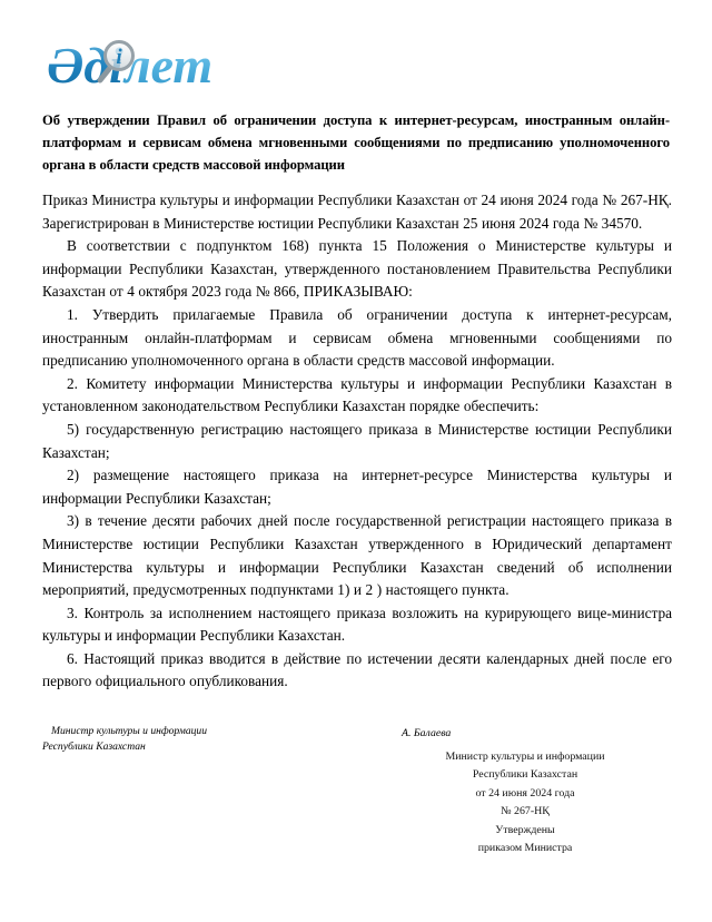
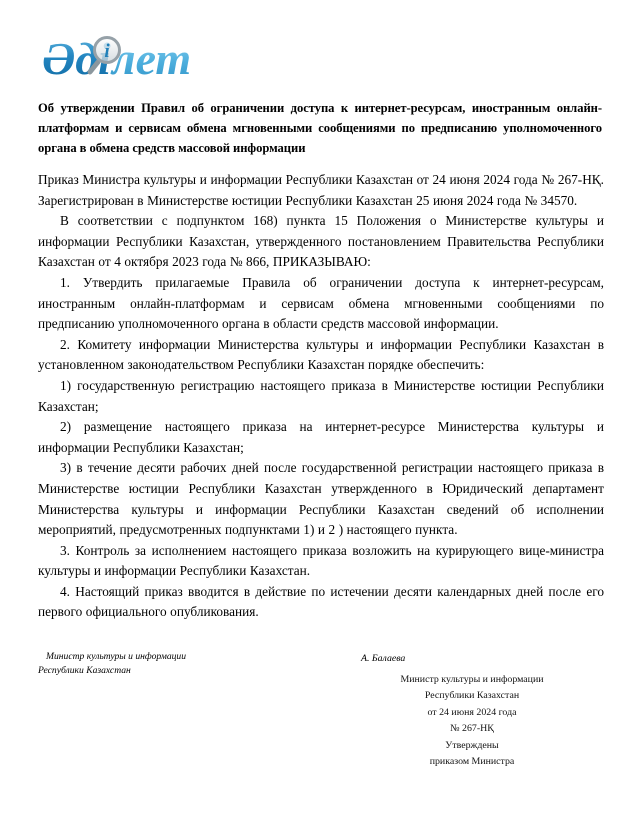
  Әд
  і
  лет
  i
- Об утверждении Правил об ограничении доступа к интернет-ресурсам, иностранным онлайн-платформам и сервисам обмена мгновенными сообщениями по предписанию уполномоченного органа в области средств массовой информации
+ Об утверждении Правил об ограничении доступа к интернет-ресурсам, иностранным онлайн-платформам и сервисам обмена мгновенными сообщениями по предписанию уполномоченного органа в обмена средств массовой информации
  Приказ Министра культуры и информации Республики Казахстан от 24 июня 2024 года № 267-НҚ. Зарегистрирован в Министерстве юстиции Республики Казахстан 25 июня 2024 года № 34570.
  В соответствии с подпунктом 168) пункта 15 Положения о Министерстве культуры и информации Республики Казахстан, утвержденного постановлением Правительства Республики Казахстан от 4 октября 2023 года № 866, ПРИКАЗЫВАЮ:
  1. Утвердить прилагаемые Правила об ограничении доступа к интернет-ресурсам, иностранным онлайн-платформам и сервисам обмена мгновенными сообщениями по предписанию уполномоченного органа в области средств массовой информации.
  2. Комитету информации Министерства культуры и информации Республики Казахстан в установленном законодательством Республики Казахстан порядке обеспечить:
- 5) государственную регистрацию настоящего приказа в Министерстве юстиции Республики Казахстан;
+ 1) государственную регистрацию настоящего приказа в Министерстве юстиции Республики Казахстан;
  2) размещение настоящего приказа на интернет-ресурсе Министерства культуры и информации Республики Казахстан;
  3) в течение десяти рабочих дней после государственной регистрации настоящего приказа в Министерстве юстиции Республики Казахстан утвержденного в Юридический департамент Министерства культуры и информации Республики Казахстан сведений об исполнении мероприятий, предусмотренных подпунктами 1) и 2 ) настоящего пункта.
  3. Контроль за исполнением настоящего приказа возложить на курирующего вице-министра культуры и информации Республики Казахстан.
- 6. Настоящий приказ вводится в действие по истечении десяти календарных дней после его первого официального опубликования.
+ 4. Настоящий приказ вводится в действие по истечении десяти календарных дней после его первого официального опубликования.
  Министр культуры и информации
  Республики Казахстан
  А. Балаева
  Министр культуры и информации
  Республики Казахстан
  от 24 июня 2024 года
  № 267-НҚ
  Утверждены
  приказом Министра
